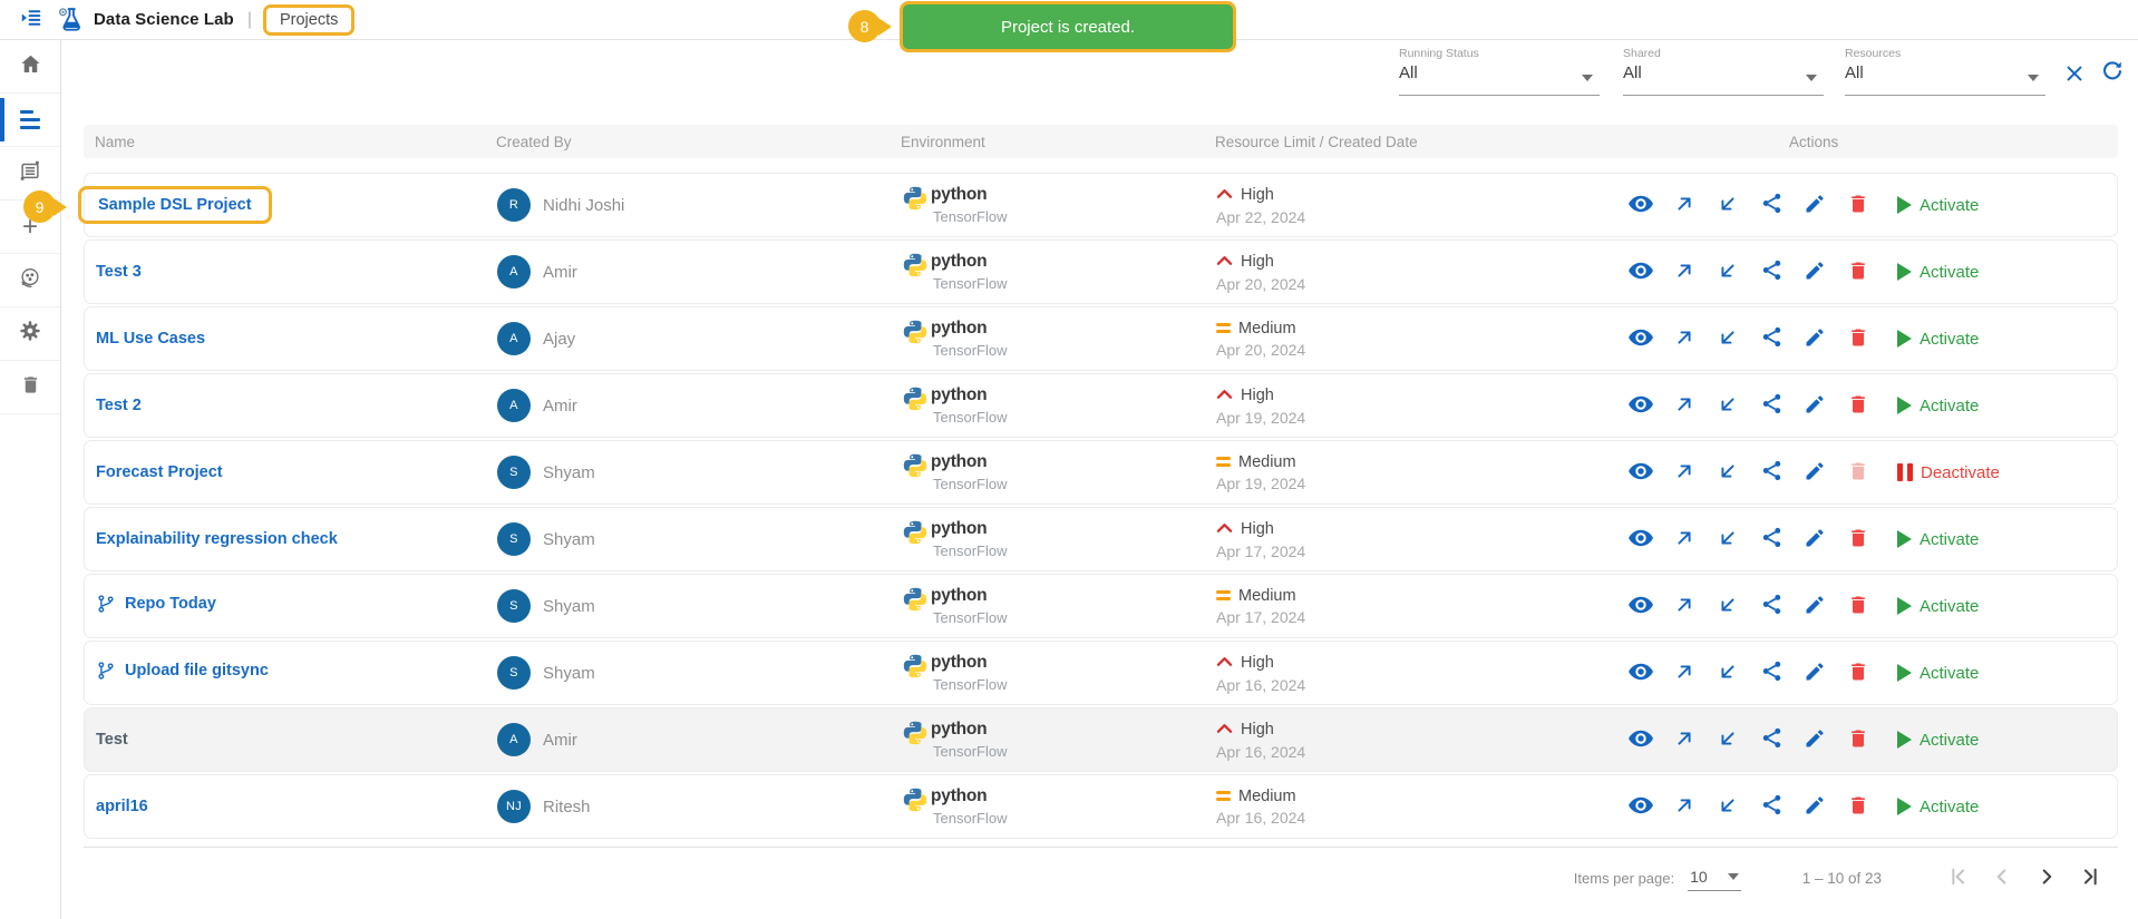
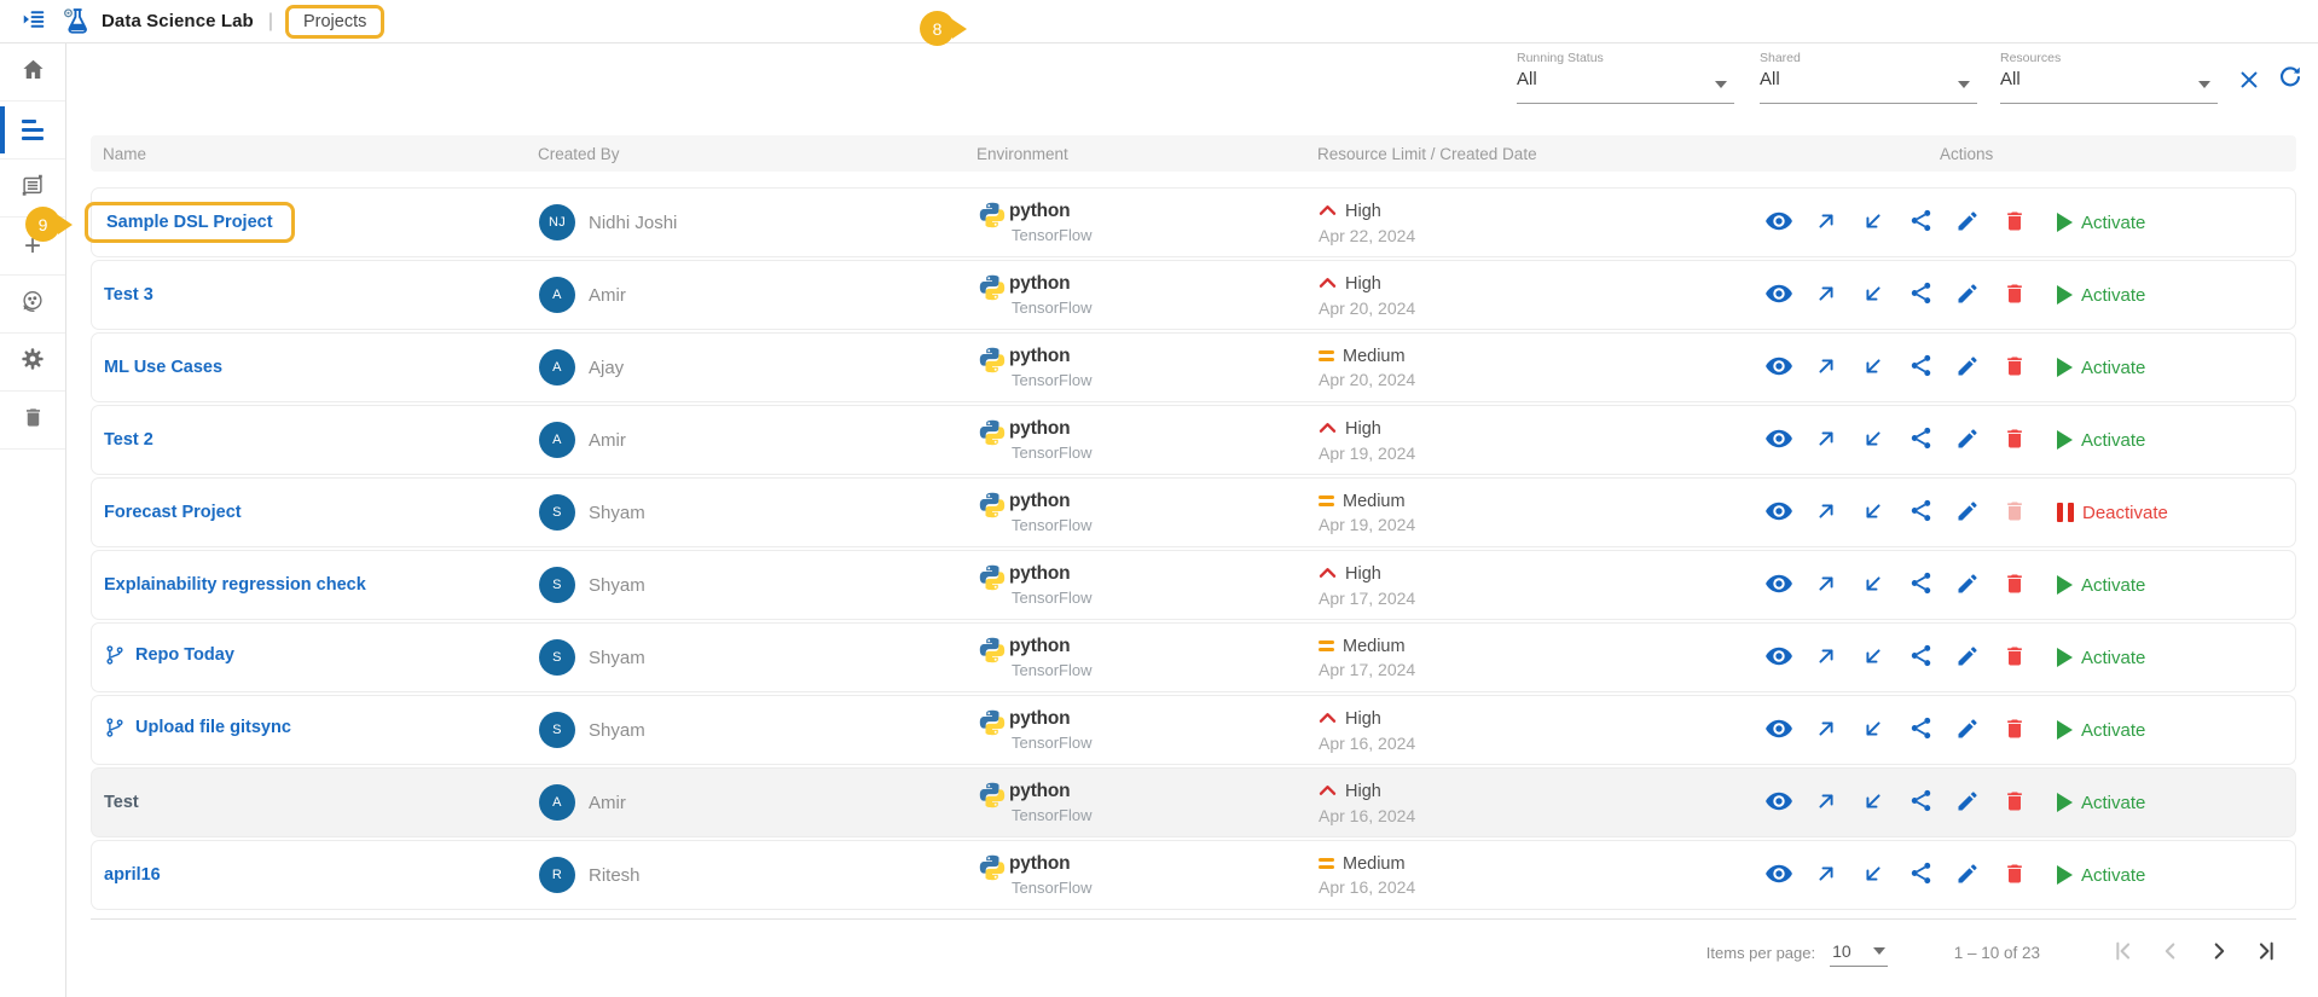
  Data Science Lab
  |
  Projects
- Project is created.
  8
  9
  +
  Running Status
  All
  Shared
  All
  Resources
  All
  Name
  Created By
  Environment
  Resource Limit / Created Date
  Actions
  Sample DSL Project
- R
+ NJ
  Nidhi Joshi
  python
  TensorFlow
  High
  Apr 22, 2024
  Activate
  Test 3
  A
  Amir
  python
  TensorFlow
  High
  Apr 20, 2024
  Activate
  ML Use Cases
  A
  Ajay
  python
  TensorFlow
  Medium
  Apr 20, 2024
  Activate
  Test 2
  A
  Amir
  python
  TensorFlow
  High
  Apr 19, 2024
  Activate
  Forecast Project
  S
  Shyam
  python
  TensorFlow
  Medium
  Apr 19, 2024
  Deactivate
  Explainability regression check
  S
  Shyam
  python
  TensorFlow
  High
  Apr 17, 2024
  Activate
  Repo Today
  S
  Shyam
  python
  TensorFlow
  Medium
  Apr 17, 2024
  Activate
  Upload file gitsync
  S
  Shyam
  python
  TensorFlow
  High
  Apr 16, 2024
  Activate
  Test
  A
  Amir
  python
  TensorFlow
  High
  Apr 16, 2024
  Activate
  april16
- NJ
+ R
  Ritesh
  python
  TensorFlow
  Medium
  Apr 16, 2024
  Activate
  Items per page:
  10
  1 – 10 of 23
